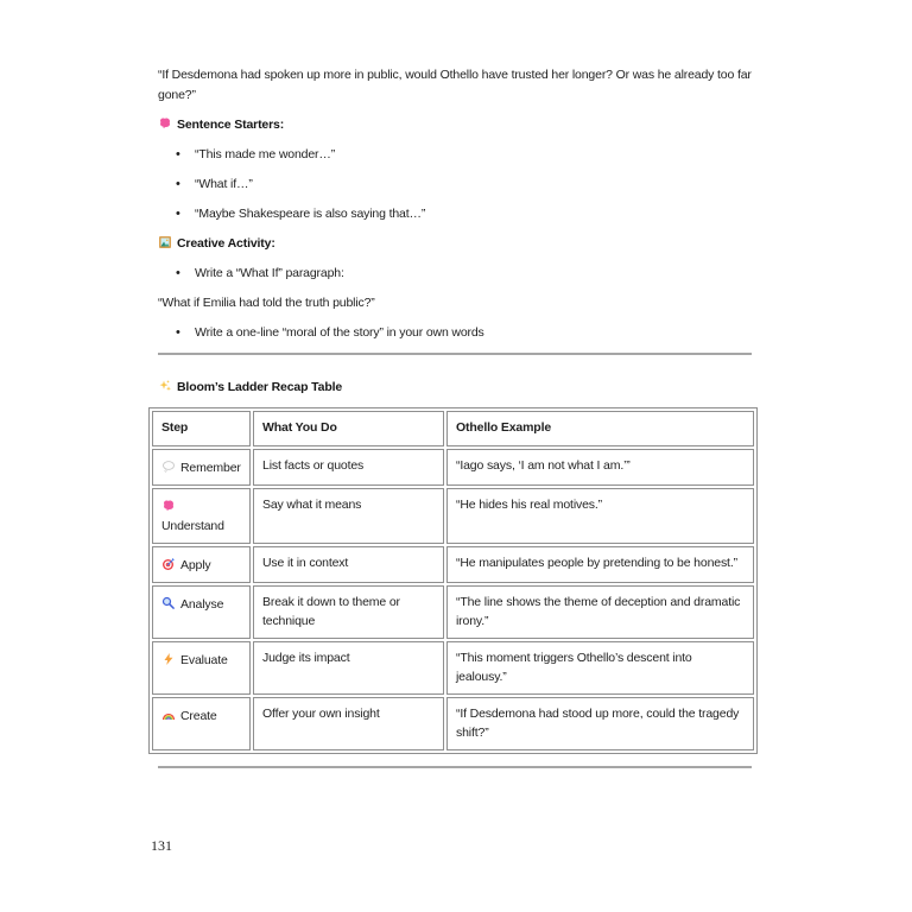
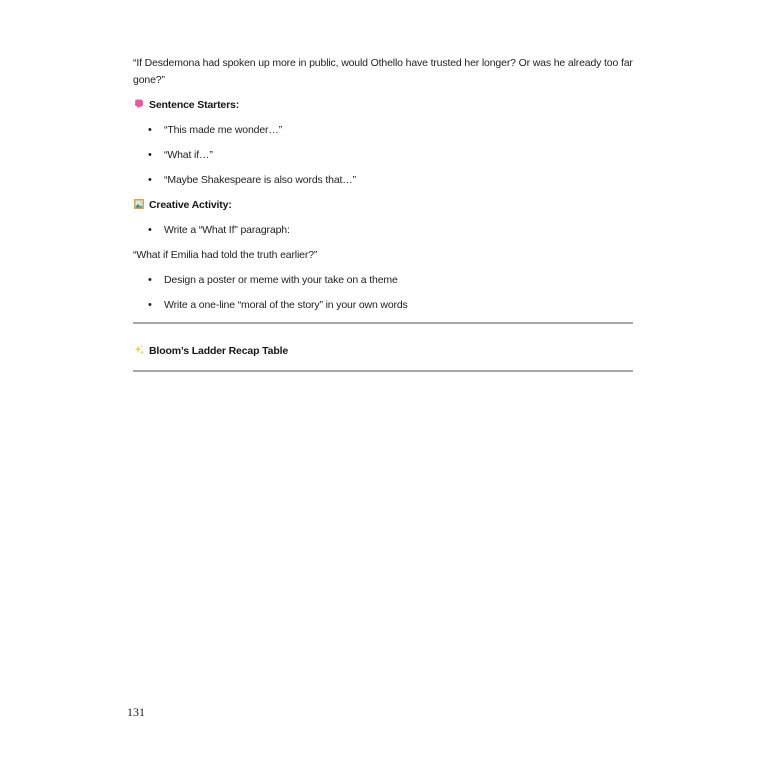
  “If Desdemona had spoken up more in public, would Othello have trusted her longer? Or was he already too far gone?”
  Sentence Starters:
  “This made me wonder…”
  “What if…”
- “Maybe Shakespeare is also saying that…”
+ “Maybe Shakespeare is also words that…”
  Creative Activity:
  Write a “What If” paragraph:
- “What if Emilia had told the truth public?”
+ “What if Emilia had told the truth earlier?”
+ Design a poster or meme with your take on a theme
  Write a one-line “moral of the story” in your own words
  Bloom’s Ladder Recap Table
- Step	What You Do	Othello Example
- Remember	List facts or quotes	“Iago says, ‘I am not what I am.’”
- Understand	Say what it means	“He hides his real motives.”
- Apply	Use it in context	“He manipulates people by pretending to be honest.”
- Analyse	Break it down to theme or technique	“The line shows the theme of deception and dramatic irony.”
- Evaluate	Judge its impact	“This moment triggers Othello’s descent into jealousy.”
- Create	Offer your own insight	“If Desdemona had stood up more, could the tragedy shift?”
  131
